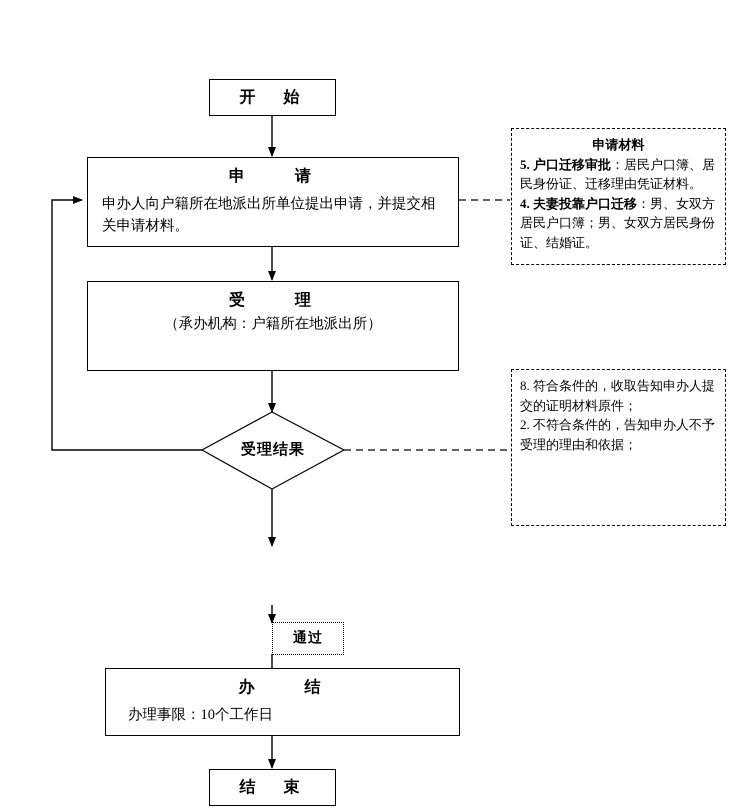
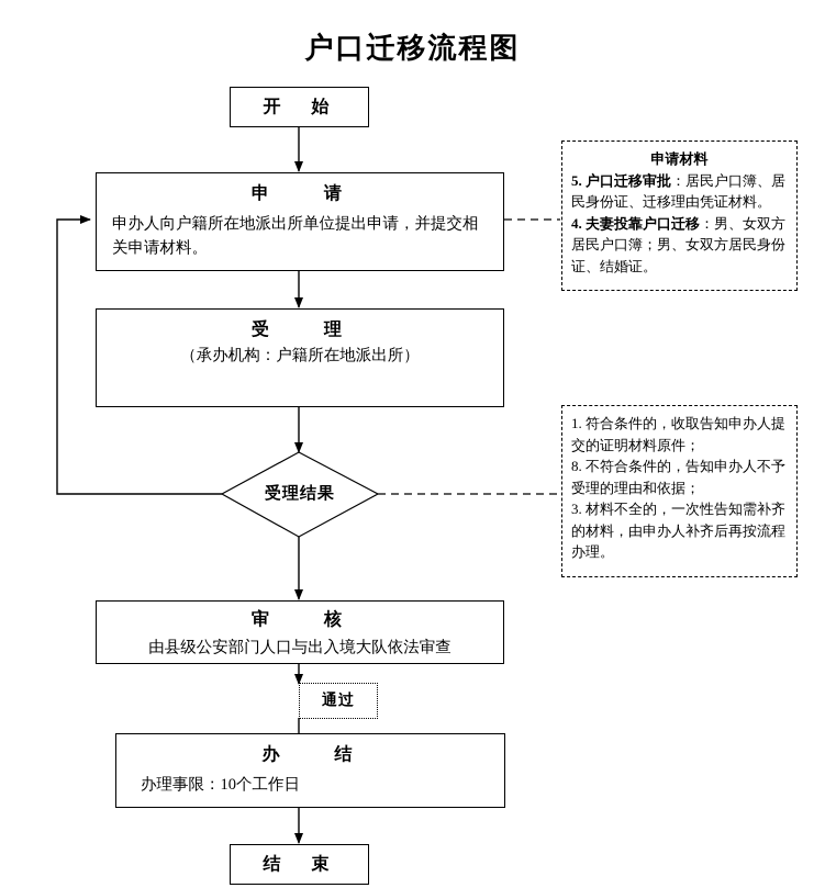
+ 户口迁移流程图
  开 始
  申 请
  申办人向户籍所在地派出所单位提出申请，并提交相关申请材料。
  受 理
  （承办机构：户籍所在地派出所）
  受理结果
+ 审 核
+ 由县级公安部门人口与出入境大队依法审查
  通过
  办 结
  办理事限：10个工作日
  结 束
  申请材料
  5. 户口迁移审批：居民户口簿、居民身份证、迁移理由凭证材料。
  4. 夫妻投靠户口迁移：男、女双方居民户口簿；男、女双方居民身份证、结婚证。
- 8. 符合条件的，收取告知申办人提交的证明材料原件；
+ 1. 符合条件的，收取告知申办人提交的证明材料原件；
- 2. 不符合条件的，告知申办人不予受理的理由和依据；
+ 8. 不符合条件的，告知申办人不予受理的理由和依据；
+ 3. 材料不全的，一次性告知需补齐的材料，由申办人补齐后再按流程办理。
